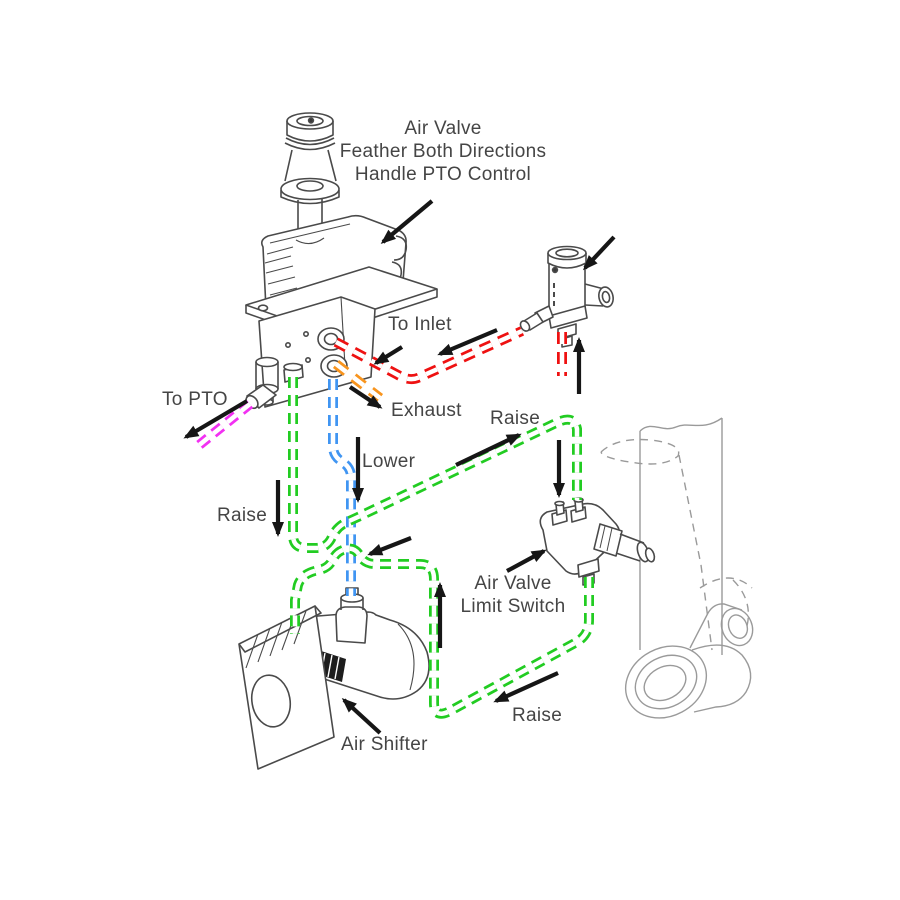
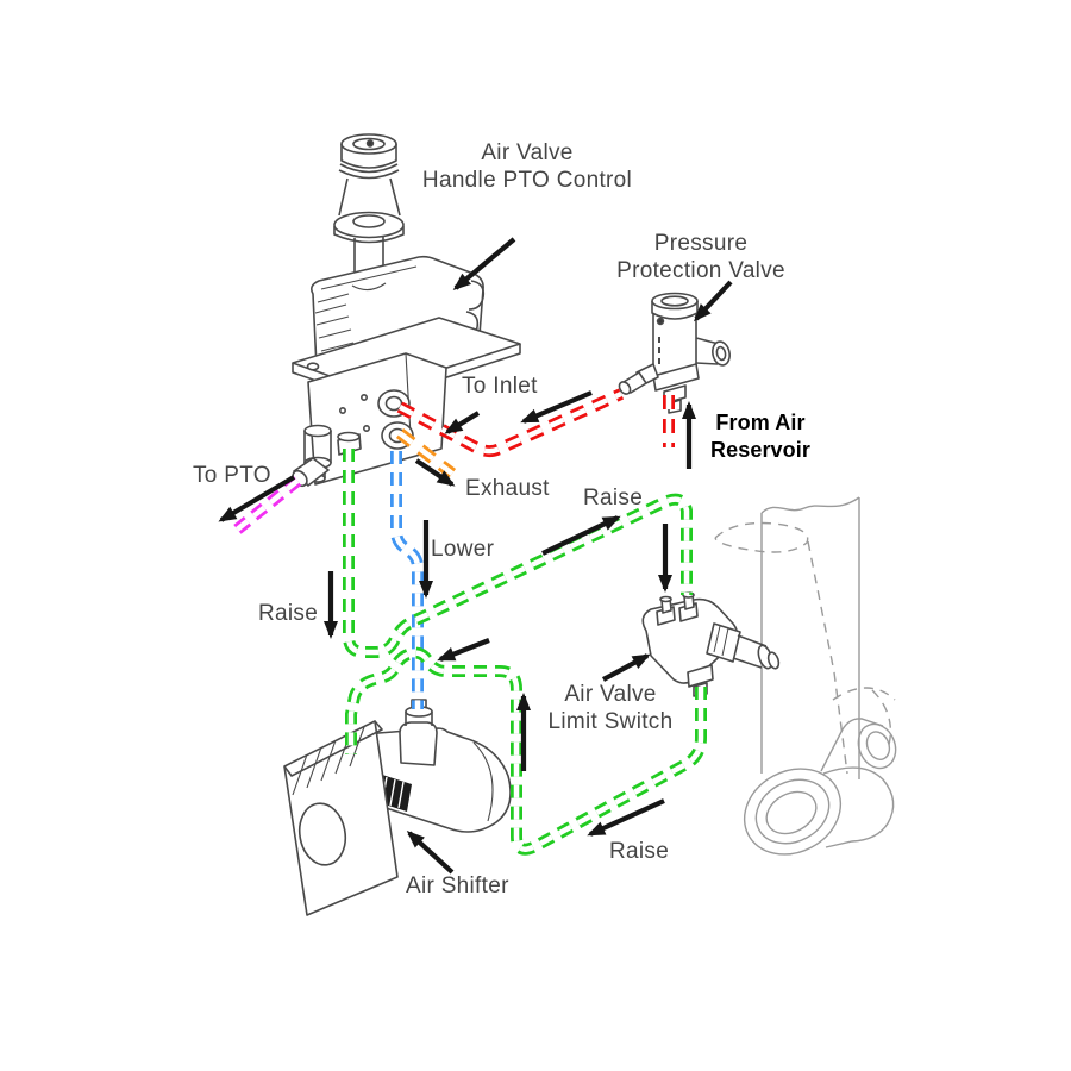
  Air Valve
- Feather Both Directions
  Handle PTO Control
+ Pressure
+ Protection Valve
  To Inlet
+ From Air
+ Reservoir
  To PTO
  Exhaust
  Lower
  Raise
  Raise
  Air Valve
  Limit Switch
  Air Shifter
  Raise
